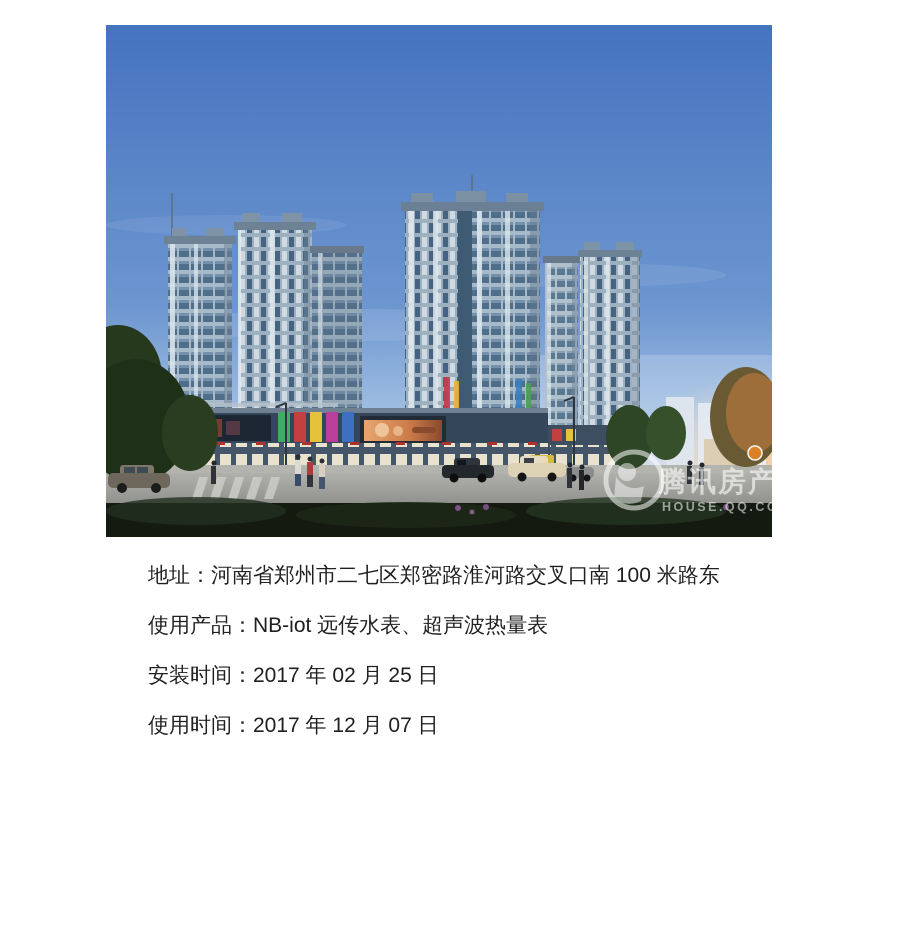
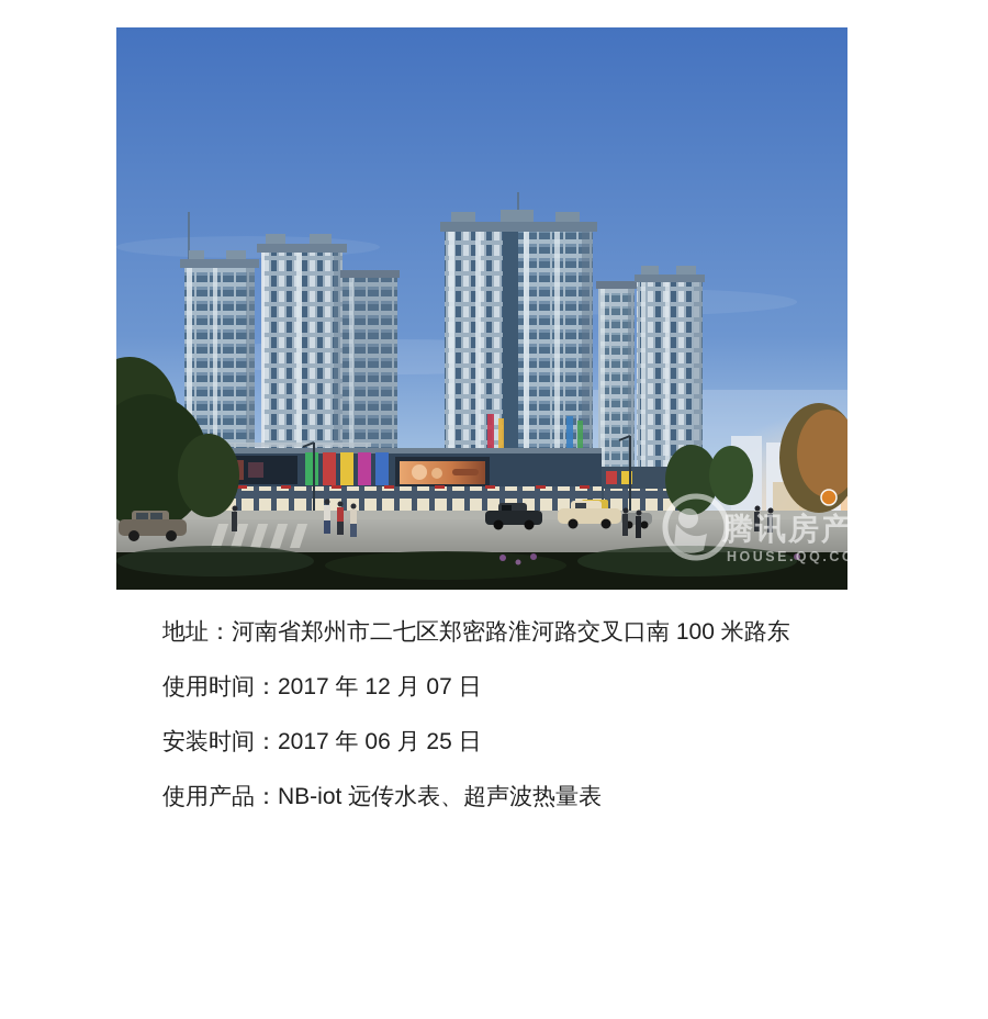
  腾讯房产
  HOUSE.QQ.C
  地址：河南省郑州市二七区郑密路淮河路交叉口南 100 米路东
- 使用产品：NB-iot 远传水表、超声波热量表
+ 使用时间：2017 年 12 月 07 日
- 安装时间：2017 年 02 月 25 日
+ 安装时间：2017 年 06 月 25 日
- 使用时间：2017 年 12 月 07 日
+ 使用产品：NB-iot 远传水表、超声波热量表
